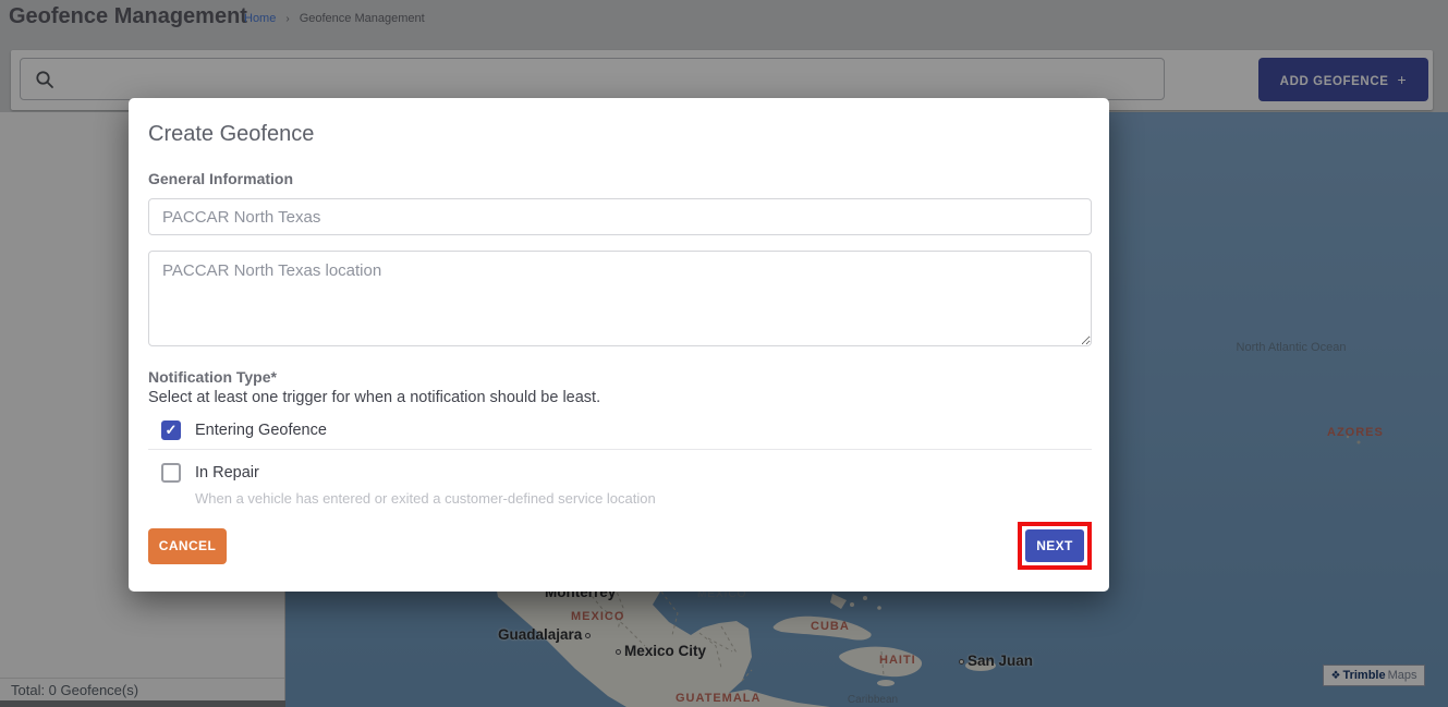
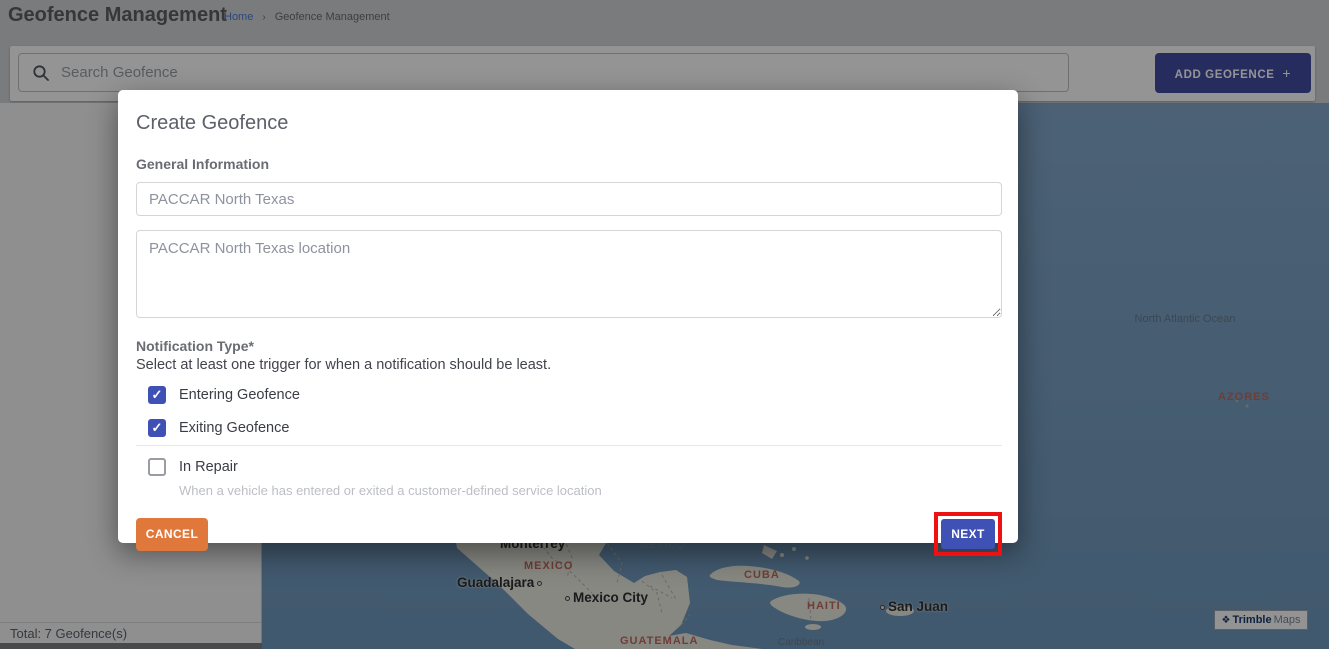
  North Atlantic Ocean
  AZORES
  Monterrey
  MEXICO
  MEXICO
  Guadalajara
  Mexico City
  CUBA
  HAITI
  San Juan
  GUATEMALA
  Caribbean
  ❖
  Trimble
  Maps
  Geofence Management
  Home
  ›
  Geofence Management
+ Search Geofence
  ADD GEOFENCE +
- Total: 0 Geofence(s)
+ Total: 7 Geofence(s)
  Create Geofence
  General Information
  PACCAR North Texas PACCAR North Texas location
  Notification Type*
  Select at least one trigger for when a notification should be least.
  Entering Geofence
+ Exiting Geofence
  In Repair
  When a vehicle has entered or exited a customer-defined service location
  CANCEL
  NEXT
